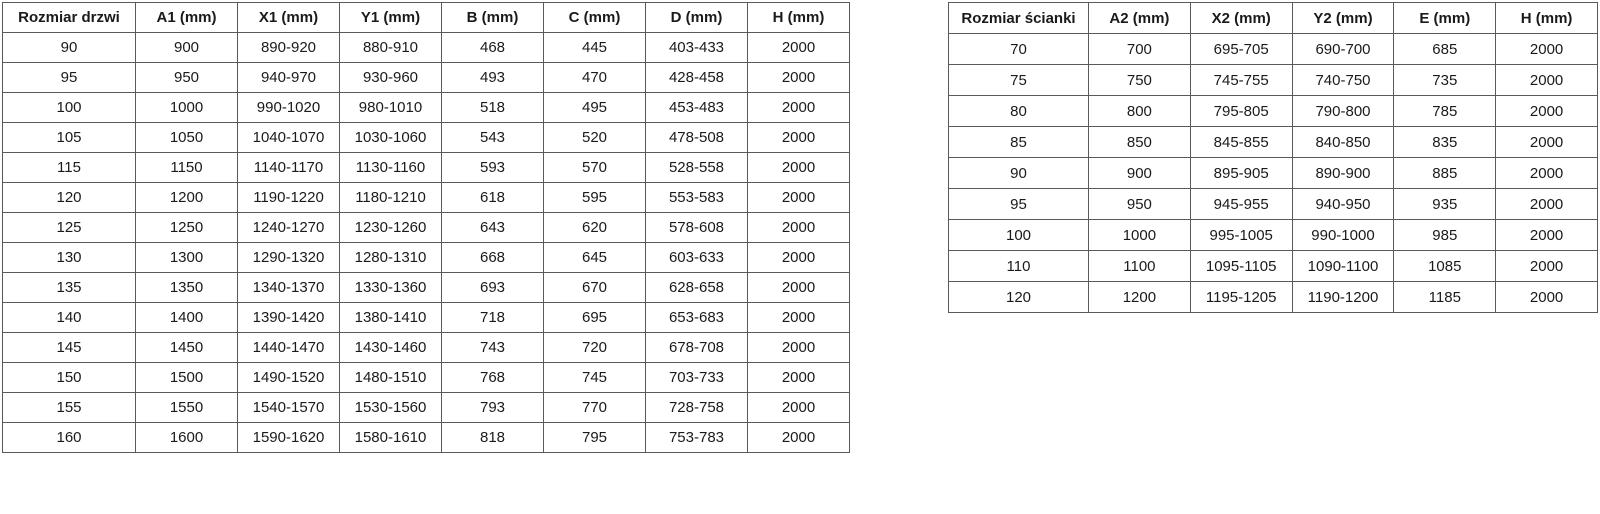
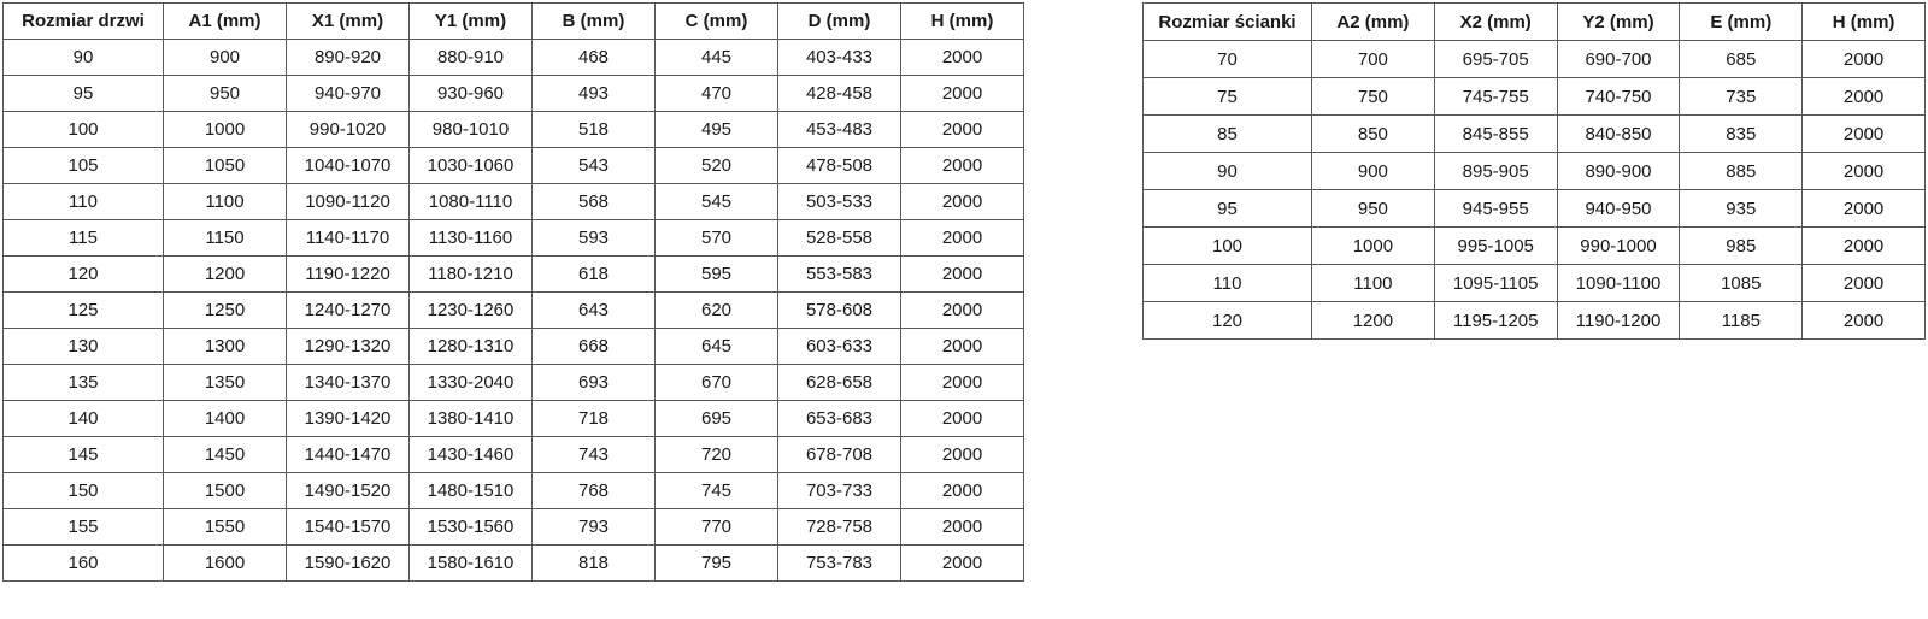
  Rozmiar drzwi	A1 (mm)	X1 (mm)	Y1 (mm)	B (mm)	C (mm)	D (mm)	H (mm)
  90	900	890-920	880-910	468	445	403-433	2000
  95	950	940-970	930-960	493	470	428-458	2000
  100	1000	990-1020	980-1010	518	495	453-483	2000
  105	1050	1040-1070	1030-1060	543	520	478-508	2000
+ 110	1100	1090-1120	1080-1110	568	545	503-533	2000
  115	1150	1140-1170	1130-1160	593	570	528-558	2000
  120	1200	1190-1220	1180-1210	618	595	553-583	2000
  125	1250	1240-1270	1230-1260	643	620	578-608	2000
  130	1300	1290-1320	1280-1310	668	645	603-633	2000
- 135	1350	1340-1370	1330-1360	693	670	628-658	2000
+ 135	1350	1340-1370	1330-2040	693	670	628-658	2000
  140	1400	1390-1420	1380-1410	718	695	653-683	2000
  145	1450	1440-1470	1430-1460	743	720	678-708	2000
  150	1500	1490-1520	1480-1510	768	745	703-733	2000
  155	1550	1540-1570	1530-1560	793	770	728-758	2000
  160	1600	1590-1620	1580-1610	818	795	753-783	2000
  Rozmiar ścianki	A2 (mm)	X2 (mm)	Y2 (mm)	E (mm)	H (mm)
  70	700	695-705	690-700	685	2000
  75	750	745-755	740-750	735	2000
- 80	800	795-805	790-800	785	2000
  85	850	845-855	840-850	835	2000
  90	900	895-905	890-900	885	2000
  95	950	945-955	940-950	935	2000
  100	1000	995-1005	990-1000	985	2000
  110	1100	1095-1105	1090-1100	1085	2000
  120	1200	1195-1205	1190-1200	1185	2000
